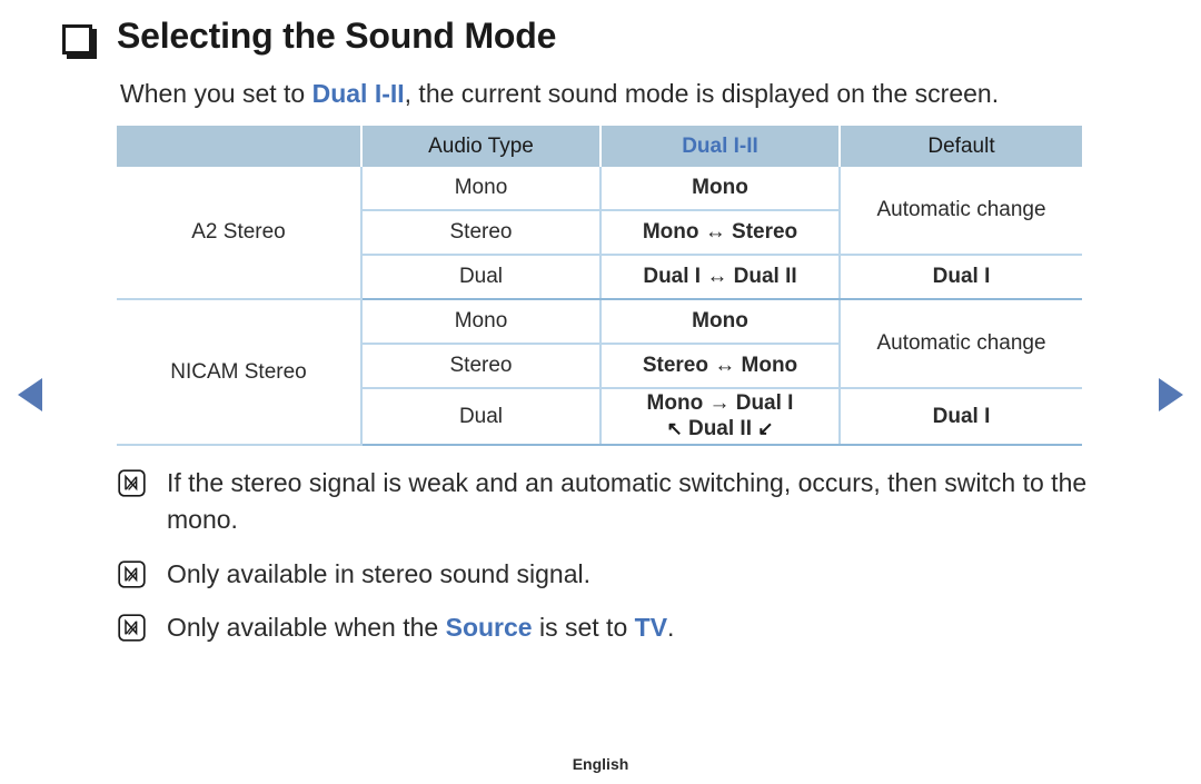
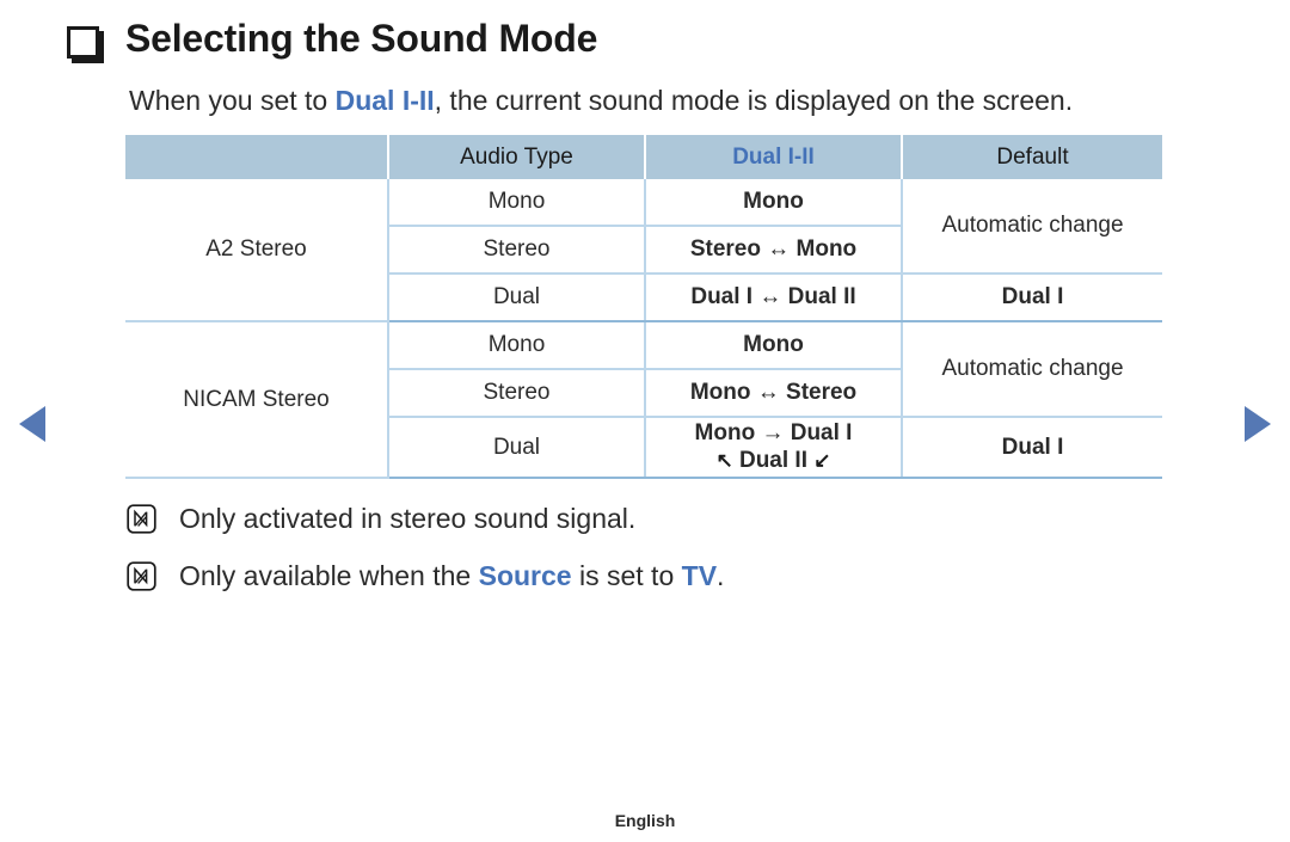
  Selecting the Sound Mode
  When you set to Dual I-II, the current sound mode is displayed on the screen.
  	Audio Type	Dual I-II	Default
  A2 Stereo	Mono	Mono	Automatic change
- Stereo	Mono ↔ Stereo
+ Stereo	Stereo ↔ Mono
  Dual	Dual I ↔ Dual II	Dual I
  NICAM Stereo	Mono	Mono	Automatic change
- Stereo	Stereo ↔ Mono
+ Stereo	Mono ↔ Stereo
  Dual	Mono → Dual I ↖ Dual II ↙	Dual I
- If the stereo signal is weak and an automatic switching, occurs, then switch to the mono.
- Only available in stereo sound signal.
+ Only activated in stereo sound signal.
  Only available when the Source is set to TV.
  English
